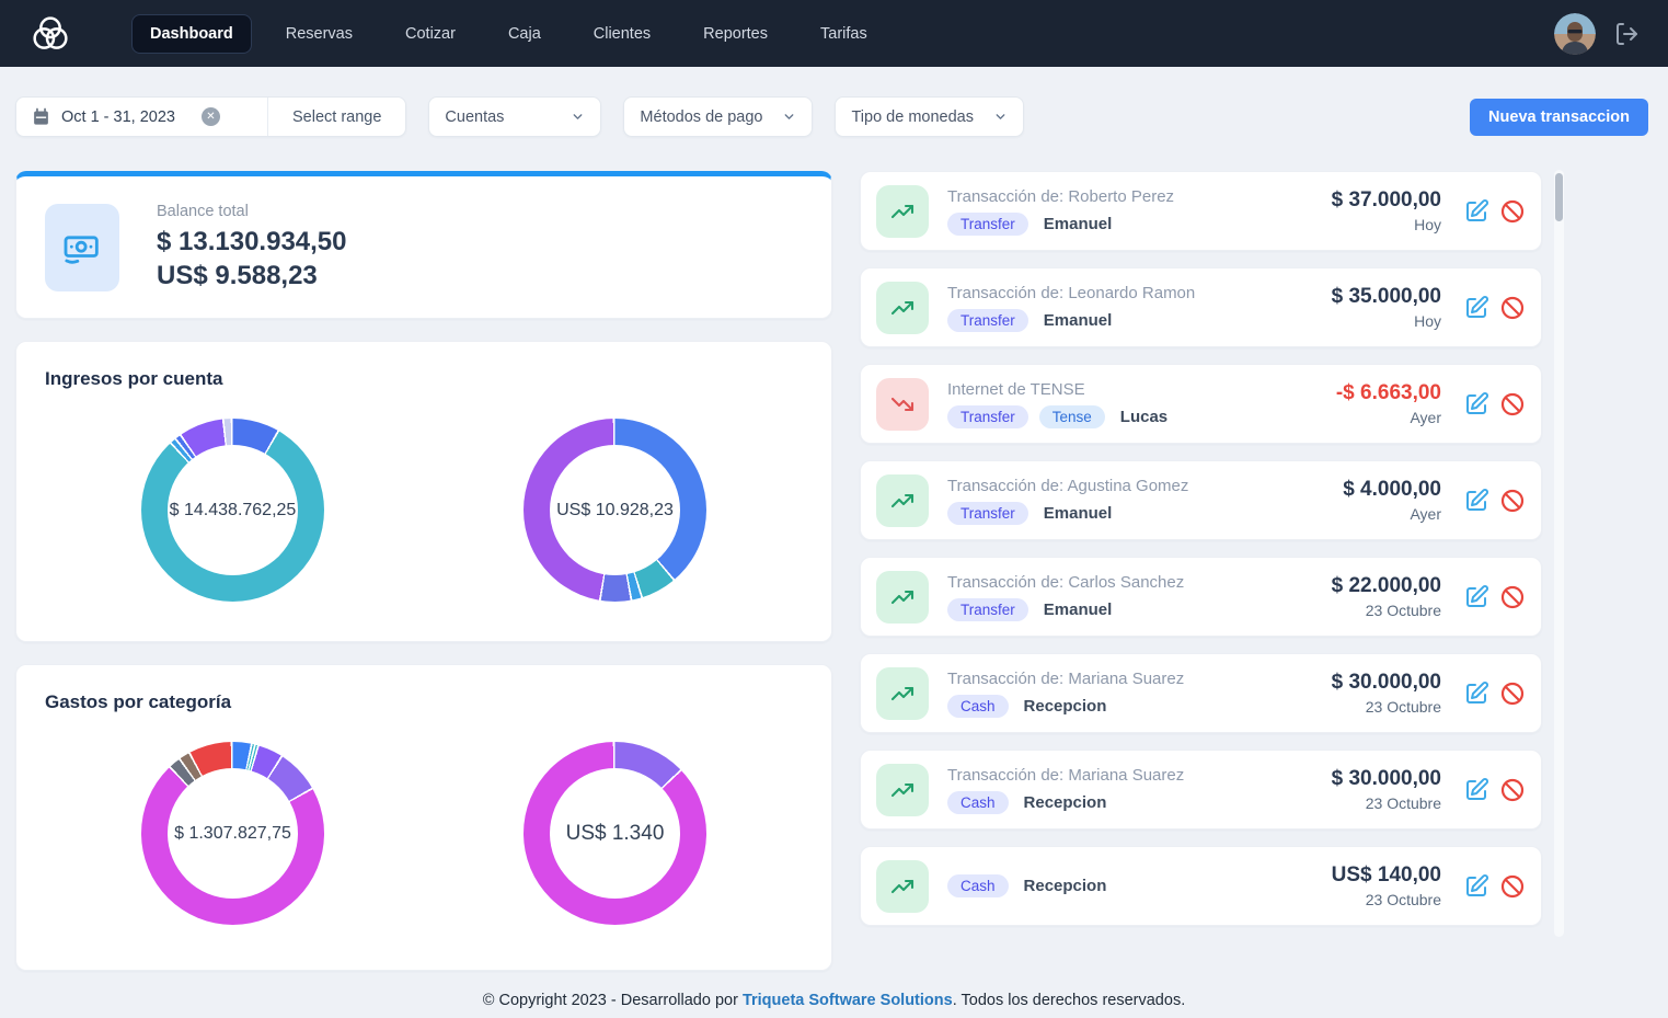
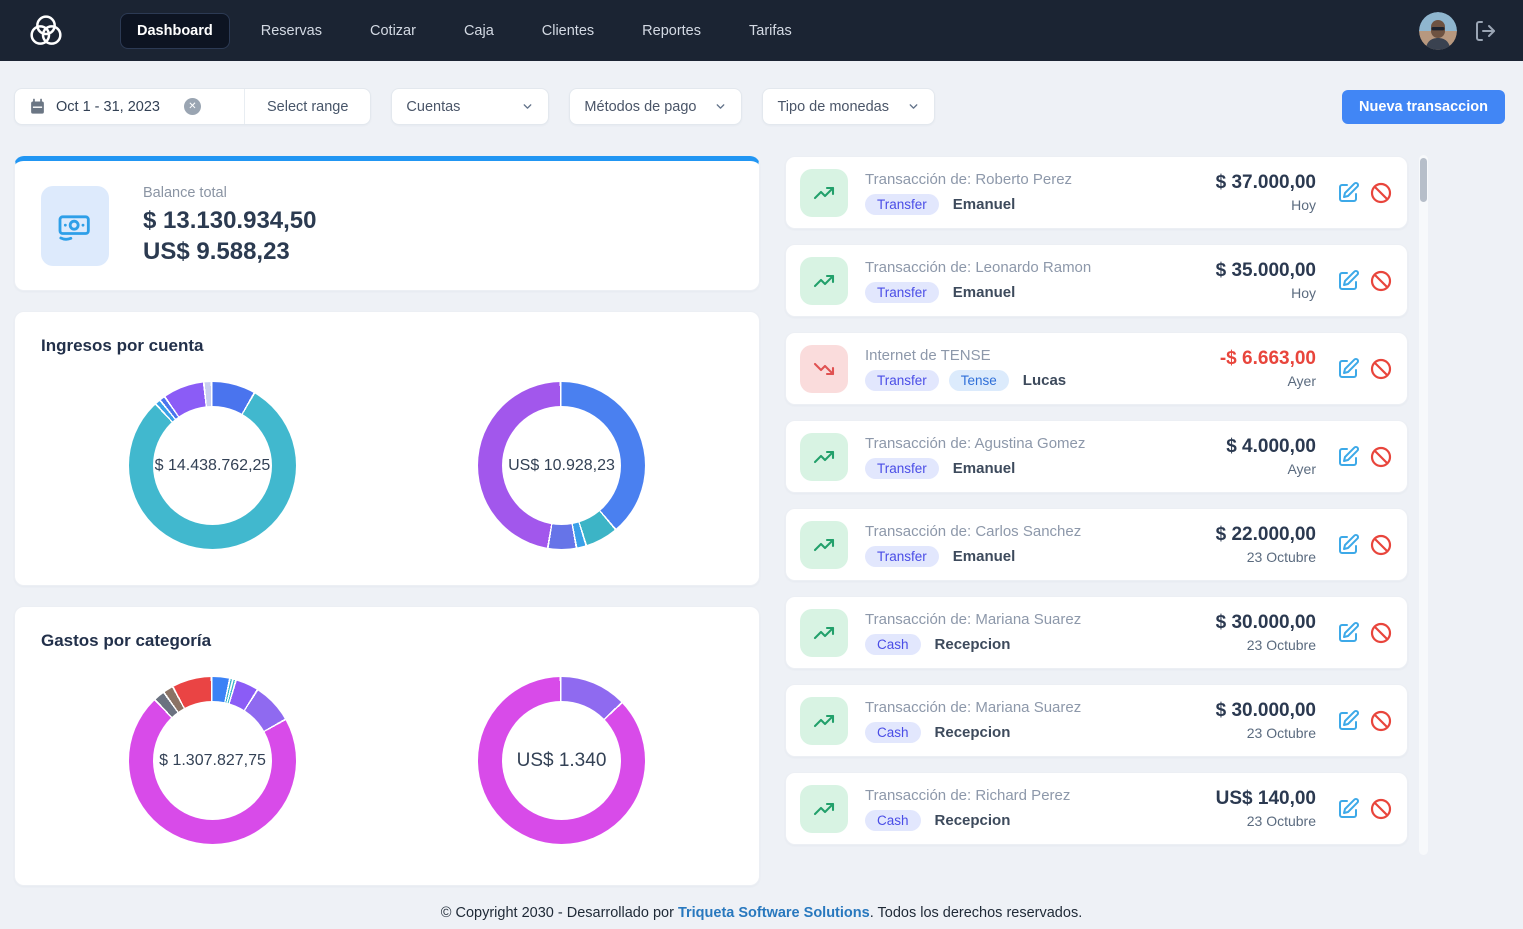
  Dashboard
  Reservas
  Cotizar
  Caja
  Clientes
  Reportes
  Tarifas
  Oct 1 - 31, 2023
  ✕
  Select range
  Cuentas
  Métodos de pago
  Tipo de monedas
  Nueva transaccion
  Balance total
  $ 13.130.934,50
  US$ 9.588,23
  Ingresos por cuenta
  $ 14.438.762,25
  US$ 10.928,23
  Gastos por categoría
  $ 1.307.827,75
  US$ 1.340
  Transacción de: Roberto Perez
  Transfer
  Emanuel
  $ 37.000,00
  Hoy
  Transacción de: Leonardo Ramon
  Transfer
  Emanuel
  $ 35.000,00
  Hoy
  Internet de TENSE
  Transfer
  Tense
  Lucas
  -$ 6.663,00
  Ayer
  Transacción de: Agustina Gomez
  Transfer
  Emanuel
  $ 4.000,00
  Ayer
  Transacción de: Carlos Sanchez
  Transfer
  Emanuel
  $ 22.000,00
  23 Octubre
  Transacción de: Mariana Suarez
  Cash
  Recepcion
  $ 30.000,00
  23 Octubre
  Transacción de: Mariana Suarez
  Cash
  Recepcion
  $ 30.000,00
  23 Octubre
+ Transacción de: Richard Perez
  Cash
  Recepcion
  US$ 140,00
  23 Octubre
- © Copyright 2023 - Desarrollado por Triqueta Software Solutions. Todos los derechos reservados.
+ © Copyright 2030 - Desarrollado por Triqueta Software Solutions. Todos los derechos reservados.
